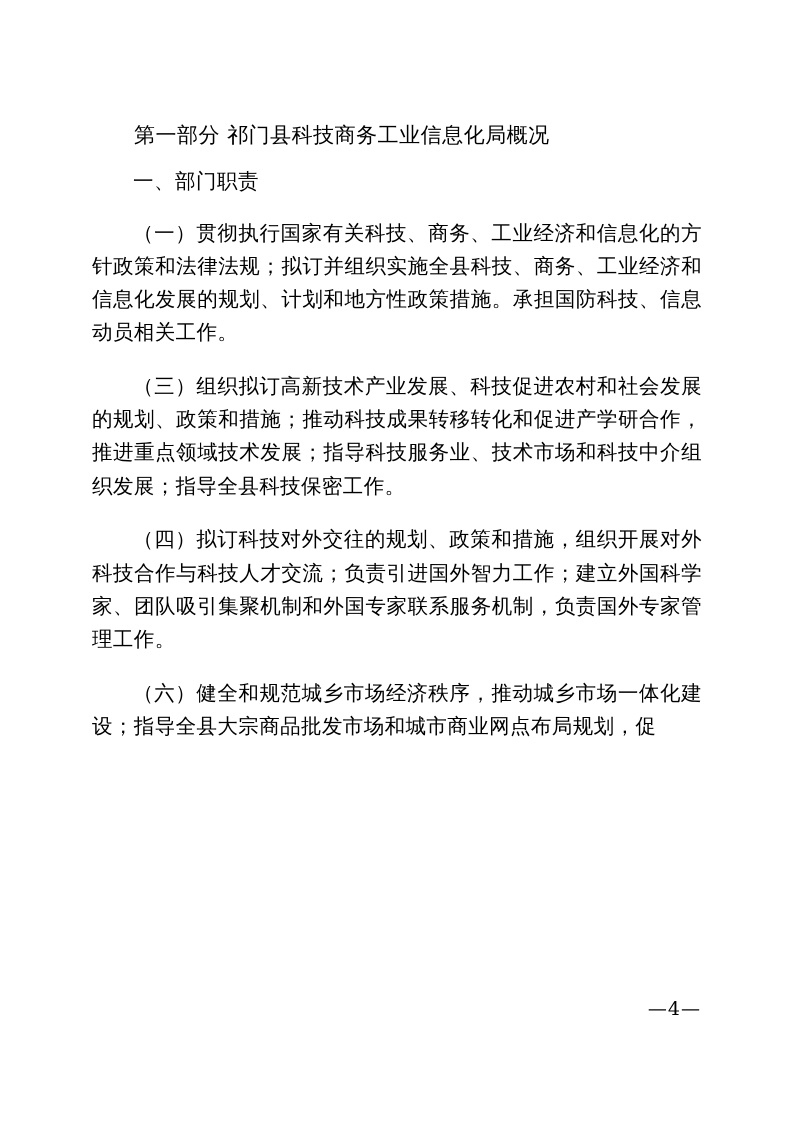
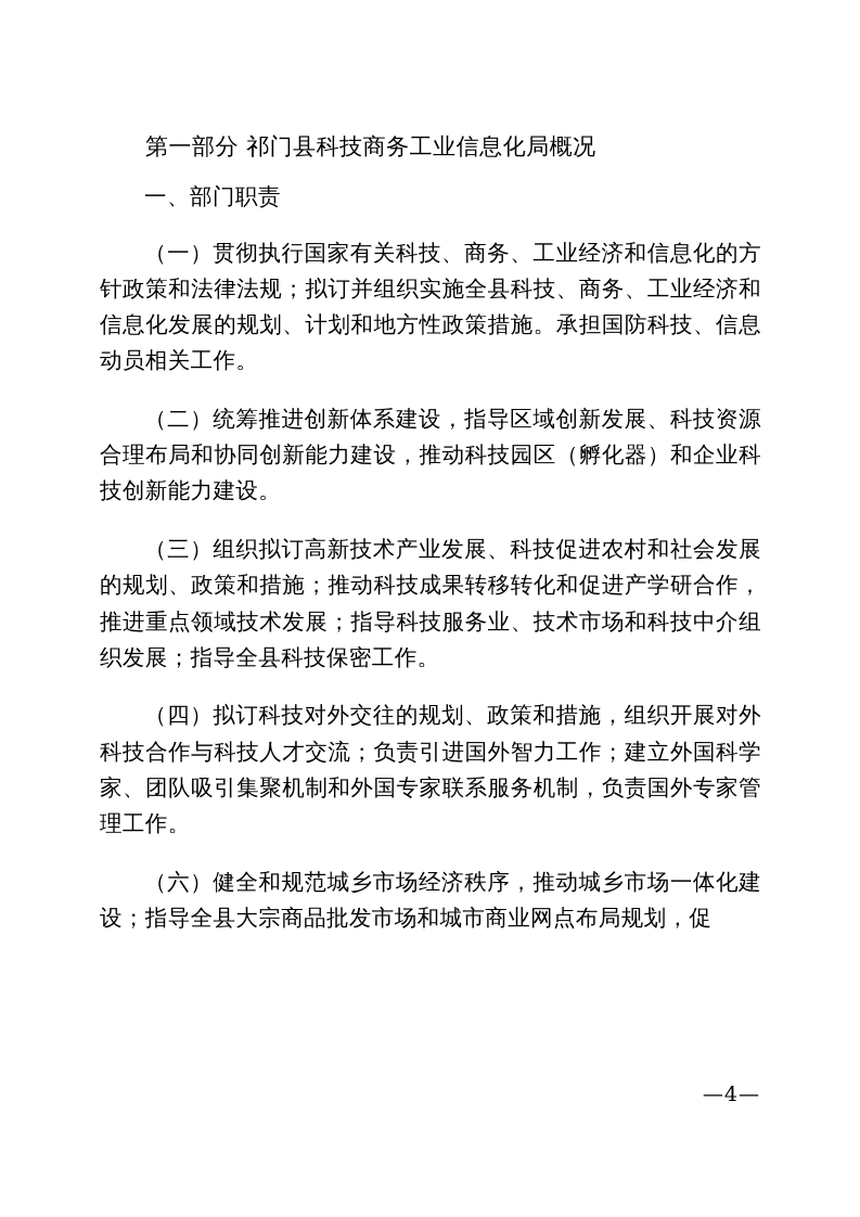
  第一部分 祁门县科技商务工业信息化局概况
  一、部门职责
  （一）贯彻执行国家有关科技、商务、工业经济和信息化的方针政策和法律法规；拟订并组织实施全县科技、商务、工业经济和信息化发展的规划、计划和地方性政策措施。承担国防科技、信息动员相关工作。
+ （二）统筹推进创新体系建设，指导区域创新发展、科技资源合理布局和协同创新能力建设，推动科技园区（孵化器）和企业科技创新能力建设。
  （三）组织拟订高新技术产业发展、科技促进农村和社会发展的规划、政策和措施；推动科技成果转移转化和促进产学研合作，推进重点领域技术发展；指导科技服务业、技术市场和科技中介组织发展；指导全县科技保密工作。
  （四）拟订科技对外交往的规划、政策和措施，组织开展对外科技合作与科技人才交流；负责引进国外智力工作；建立外国科学家、团队吸引集聚机制和外国专家联系服务机制，负责国外专家管理工作。
  （六）健全和规范城乡市场经济秩序，推动城乡市场一体化建设；指导全县大宗商品批发市场和城市商业网点布局规划，促
  —4—
